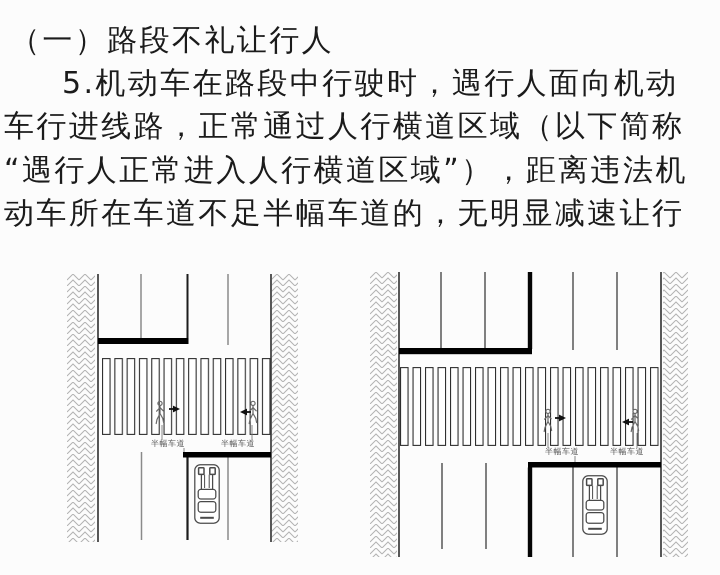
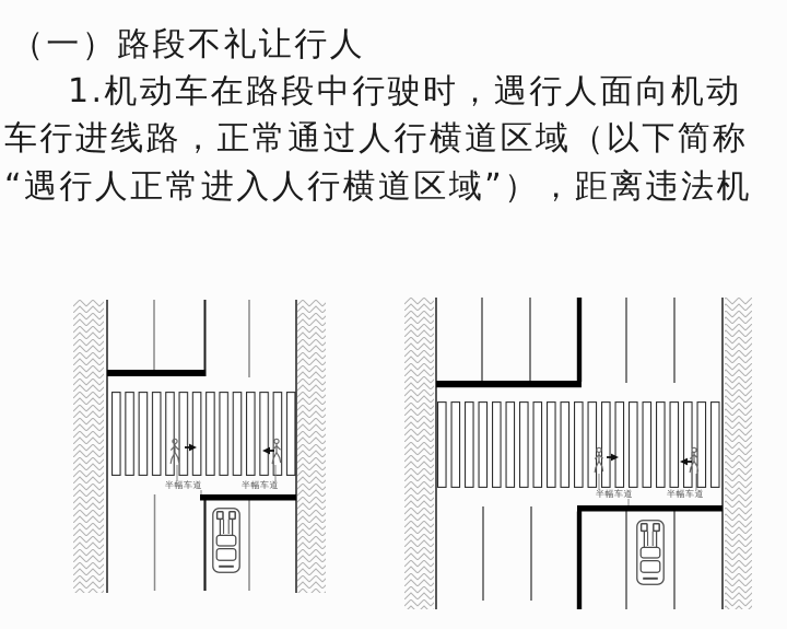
  （一）路段不礼让行人
- 5.机动车在路段中行驶时，遇行人面向机动
+ 1.机动车在路段中行驶时，遇行人面向机动
  车行进线路，正常通过人行横道区域（以下简称
  “遇行人正常进入人行横道区域”），距离违法机
- 动车所在车道不足半幅车道的，无明显减速让行
  半幅车道
  半幅车道
  半幅车道
  半幅车道
